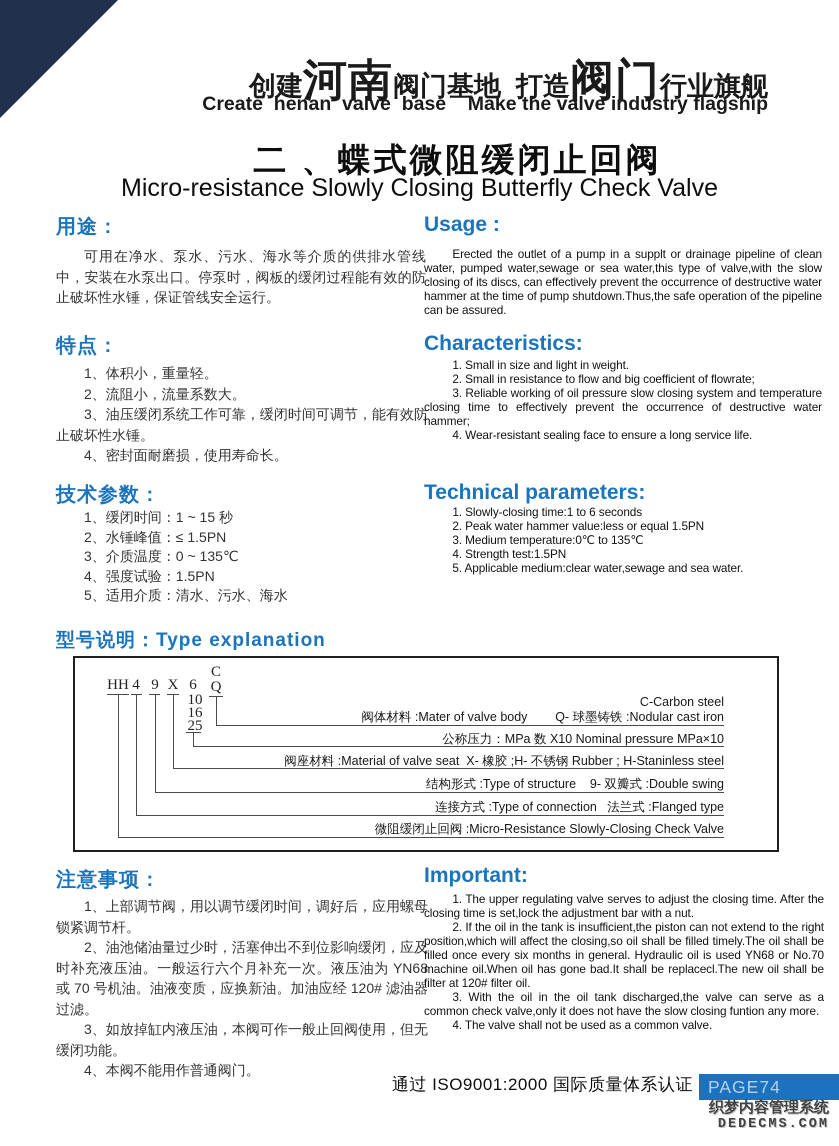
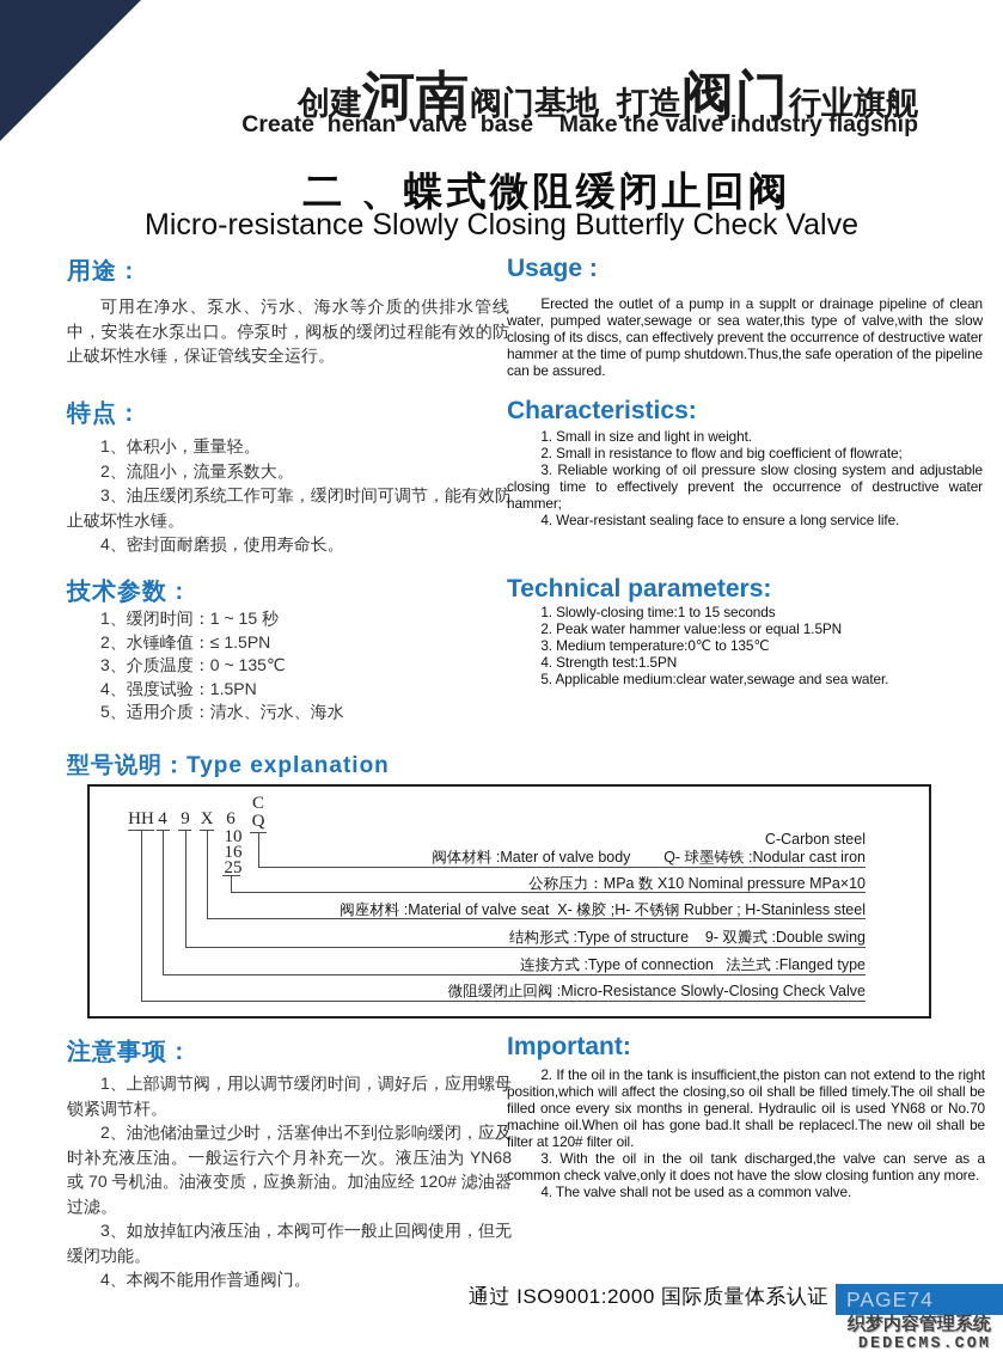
  创建
  河南
  阀门基地
  打造
  阀门
  行业旗舰
  Create henan valve base Make the valve industry flagship
  二 、蝶式微阻缓闭止回阀
  Micro-resistance Slowly Closing Butterfly Check Valve
  用途 :
  可用在净水、泵水、污水、海水等介质的供排水管线中，安装在水泵出口。停泵时，阀板的缓闭过程能有效的防止破坏性水锤，保证管线安全运行。
  Usage :
  Erected the outlet of a pump in a supplt or drainage pipeline of clean water, pumped water,sewage or sea water,this type of valve,with the slow closing of its discs, can effectively prevent the occurrence of destructive water hammer at the time of pump shutdown.Thus,the safe operation of the pipeline can be assured.
  特点 :
  1、体积小，重量轻。
  2、流阻小，流量系数大。
  3、油压缓闭系统工作可靠，缓闭时间可调节，能有效防止破坏性水锤。
  4、密封面耐磨损，使用寿命长。
  Characteristics:
  1. Small in size and light in weight.
  2. Small in resistance to flow and big coefficient of flowrate;
- 3. Reliable working of oil pressure slow closing system and temperature closing time to effectively prevent the occurrence of destructive water hammer;
+ 3. Reliable working of oil pressure slow closing system and adjustable closing time to effectively prevent the occurrence of destructive water hammer;
  4. Wear-resistant sealing face to ensure a long service life.
  技术参数 :
  1、缓闭时间：1 ~ 15 秒
  2、水锤峰值：≤ 1.5PN
  3、介质温度：0 ~ 135℃
  4、强度试验：1.5PN
  5、适用介质：清水、污水、海水
  Technical parameters:
- 1. Slowly-closing time:1 to 6 seconds
+ 1. Slowly-closing time:1 to 15 seconds
  2. Peak water hammer value:less or equal 1.5PN
  3. Medium temperature:0℃ to 135℃
  4. Strength test:1.5PN
  5. Applicable medium:clear water,sewage and sea water.
  型号说明：Type explanation
  HH
  4
  9
  X
  6
  10
  16
  25
  C
  Q
  C-Carbon steel
  阀体材料 :Mater of valve body Q- 球墨铸铁 :Nodular cast iron
  公称压力：MPa 数 X10 Nominal pressure MPa×10
  阀座材料 :Material of valve seat X- 橡胶 ;H- 不锈钢 Rubber ; H-Staninless steel
  结构形式 :Type of structure 9- 双瓣式 :Double swing
  连接方式 :Type of connection 法兰式 :Flanged type
  微阻缓闭止回阀 :Micro-Resistance Slowly-Closing Check Valve
  注意事项 :
  1、上部调节阀，用以调节缓闭时间，调好后，应用螺母锁紧调节杆。
  2、油池储油量过少时，活塞伸出不到位影响缓闭，应及时补充液压油。一般运行六个月补充一次。液压油为 YN68 或 70 号机油。油液变质，应换新油。加油应经 120# 滤油器过滤。
  3、如放掉缸内液压油，本阀可作一般止回阀使用，但无缓闭功能。
  4、本阀不能用作普通阀门。
  Important:
- 1. The upper regulating valve serves to adjust the closing time. After the closing time is set,lock the adjustment bar with a nut.
  2. If the oil in the tank is insufficient,the piston can not extend to the right position,which will affect the closing,so oil shall be filled timely.The oil shall be filled once every six months in general. Hydraulic oil is used YN68 or No.70 machine oil.When oil has gone bad.It shall be replacecl.The new oil shall be filter at 120# filter oil.
  3. With the oil in the oil tank discharged,the valve can serve as a common check valve,only it does not have the slow closing funtion any more.
  4. The valve shall not be used as a common valve.
  通过 ISO9001:2000 国际质量体系认证
  PAGE74
  织梦内容管理系统
  DEDECMS.COM
